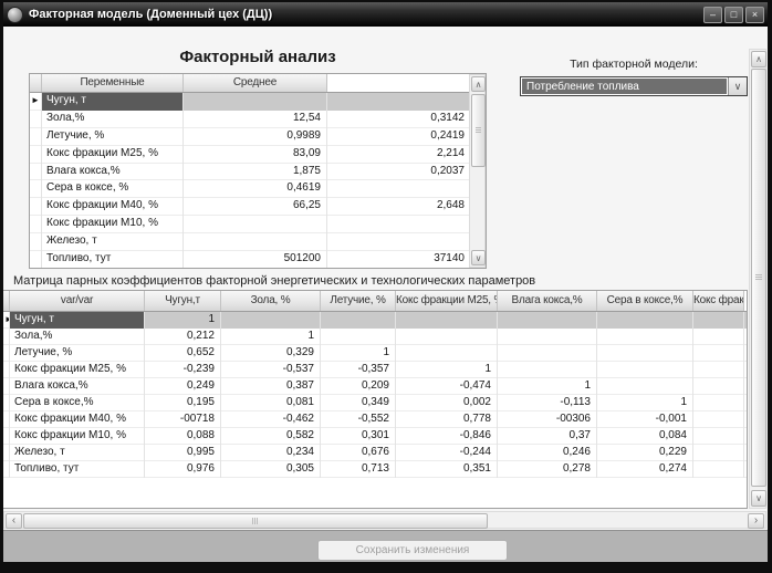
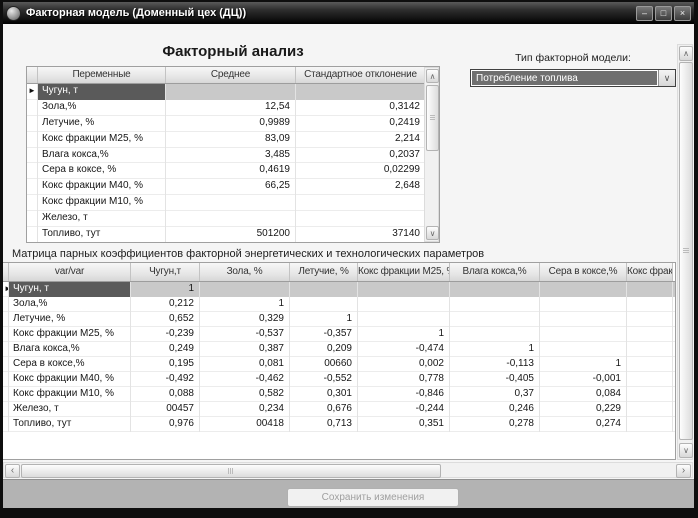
  Факторная модель (Доменный цех (ДЦ))
  –
  □
  ×
  Факторный анализ
  Тип факторной модели:
  Потребление топлива
  ∨
  Переменные
  Среднее
+ Стандартное отклонение
  ►
  Чугун, т
  Зола,%
  12,54
  0,3142
  Летучие, %
  0,9989
  0,2419
  Кокс фракции М25, %
  83,09
  2,214
  Влага кокса,%
- 1,875
+ 3,485
  0,2037
  Сера в коксе, %
  0,4619
+ 0,02299
  Кокс фракции М40, %
  66,25
  2,648
  Кокс фракции М10, %
  Железо, т
  Топливо, тут
  501200
  37140
  ∧
  ∨
  Матрица парных коэффициентов факторной энергетических и технологических параметров
  var/var
  Чугун,т
  Зола, %
  Летучие, %
  Кокс фракции М25,
  Влага кокса,%
  Сера в коксе,%
  Кокс фрак
  ►
  Чугун, т
  1
  Зола,%
  0,212
  1
  Летучие, %
  0,652
  0,329
  1
  Кокс фракции М25, %
  -0,239
  -0,537
  -0,357
  1
  Влага кокса,%
  0,249
  0,387
  0,209
  -0,474
  1
  Сера в коксе,%
  0,195
  0,081
- 0,349
+ 00660
  0,002
  -0,113
  1
  Кокс фракции М40, %
- -00718
+ -0,492
  -0,462
  -0,552
  0,778
- -00306
+ -0,405
  -0,001
  Кокс фракции М10, %
  0,088
  0,582
  0,301
  -0,846
  0,37
  0,084
  Железо, т
- 0,995
+ 00457
  0,234
  0,676
  -0,244
  0,246
  0,229
  Топливо, тут
  0,976
- 0,305
+ 00418
  0,713
  0,351
  0,278
  0,274
  ∧
  ∨
  ‹
  ›
  Сохранить изменения
